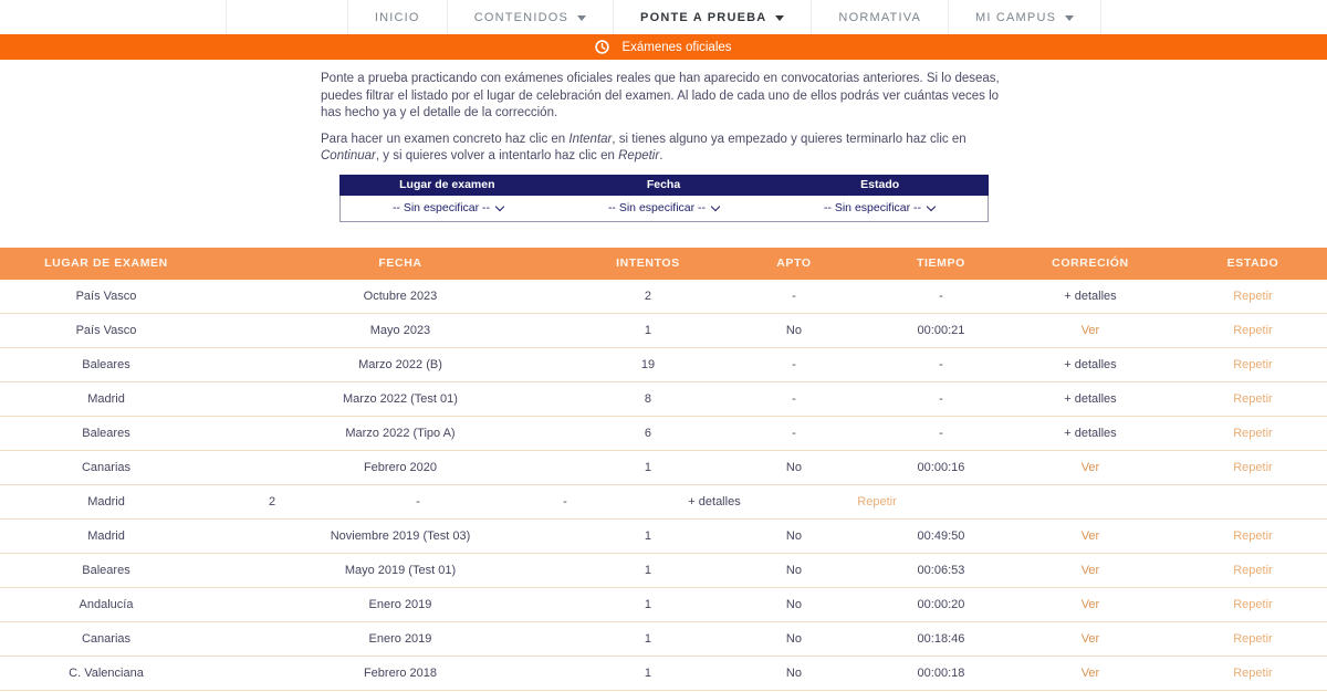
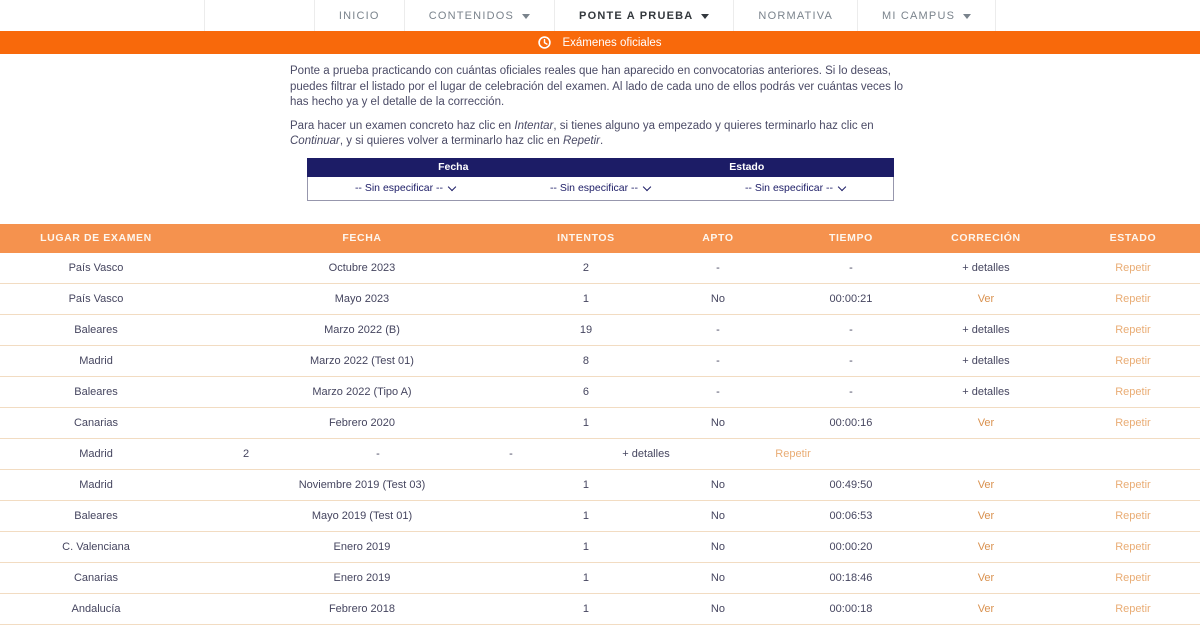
  INICIO
  CONTENIDOS
  PONTE A PRUEBA
  NORMATIVA
  MI CAMPUS
  Exámenes oficiales
- Ponte a prueba practicando con exámenes oficiales reales que han aparecido en convocatorias anteriores. Si lo deseas, puedes filtrar el listado por el lugar de celebración del examen. Al lado de cada uno de ellos podrás ver cuántas veces lo has hecho ya y el detalle de la corrección.
+ Ponte a prueba practicando con cuántas oficiales reales que han aparecido en convocatorias anteriores. Si lo deseas, puedes filtrar el listado por el lugar de celebración del examen. Al lado de cada uno de ellos podrás ver cuántas veces lo has hecho ya y el detalle de la corrección.
- Para hacer un examen concreto haz clic en Intentar, si tienes alguno ya empezado y quieres terminarlo haz clic en Continuar, y si quieres volver a intentarlo haz clic en Repetir.
+ Para hacer un examen concreto haz clic en Intentar, si tienes alguno ya empezado y quieres terminarlo haz clic en Continuar, y si quieres volver a terminarlo haz clic en Repetir.
- Lugar de examen
  Fecha
  Estado
  -- Sin especificar --
  -- Sin especificar --
  -- Sin especificar --
  LUGAR DE EXAMEN
  FECHA
  INTENTOS
  APTO
  TIEMPO
  CORRECIÓN
  ESTADO
  País Vasco
  Octubre 2023
  2
  -
  -
  + detalles
  Repetir
  País Vasco
  Mayo 2023
  1
  No
  00:00:21
  Ver
  Repetir
  Baleares
  Marzo 2022 (B)
  19
  -
  -
  + detalles
  Repetir
  Madrid
  Marzo 2022 (Test 01)
  8
  -
  -
  + detalles
  Repetir
  Baleares
  Marzo 2022 (Tipo A)
  6
  -
  -
  + detalles
  Repetir
  Canarias
  Febrero 2020
  1
  No
  00:00:16
  Ver
  Repetir
  Madrid
  2
  -
  -
  + detalles
  Repetir
  Madrid
  Noviembre 2019 (Test 03)
  1
  No
  00:49:50
  Ver
  Repetir
  Baleares
  Mayo 2019 (Test 01)
  1
  No
  00:06:53
  Ver
  Repetir
- Andalucía
+ C. Valenciana
  Enero 2019
  1
  No
  00:00:20
  Ver
  Repetir
  Canarias
  Enero 2019
  1
  No
  00:18:46
  Ver
  Repetir
- C. Valenciana
+ Andalucía
  Febrero 2018
  1
  No
  00:00:18
  Ver
  Repetir
